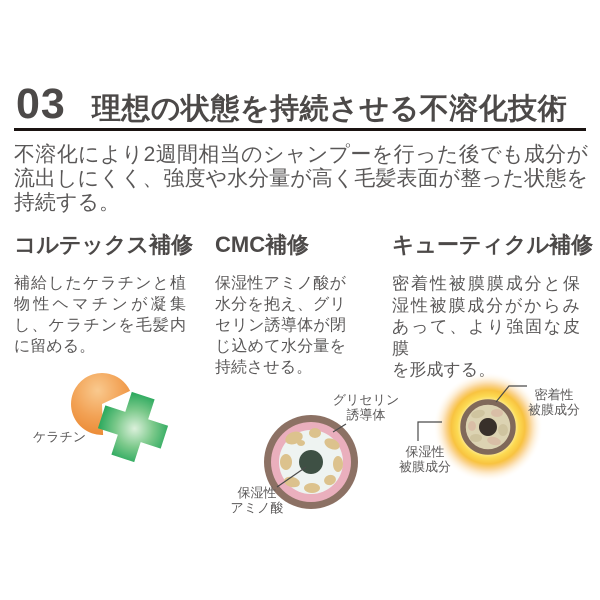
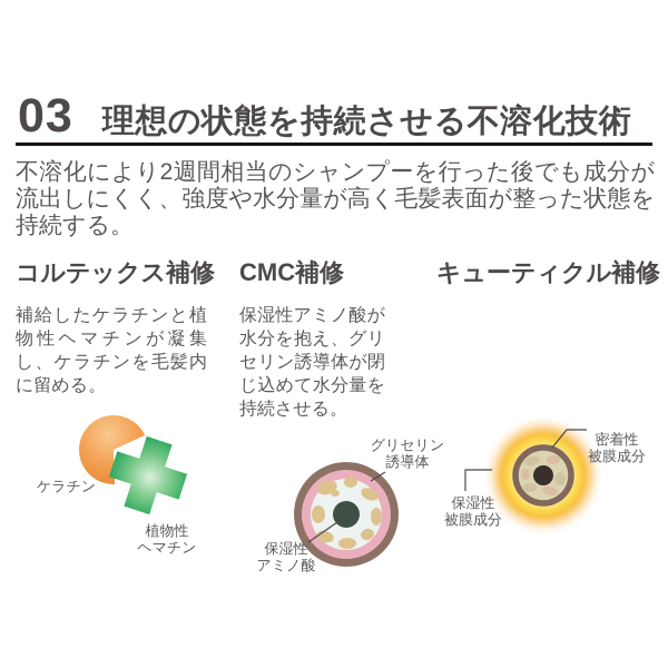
  03
  理想の状態を持続させる不溶化技術
  不溶化により2週間相当のシャンプーを行った後でも成分が
  流出しにくく、強度や水分量が高く毛髪表面が整った状態を
  持続する。
  コルテックス補修
  補給したケラチンと植
  物性ヘマチンが凝集
  し、ケラチンを毛髪内
  に留める。
  CMC補修
  保湿性アミノ酸が
  水分を抱え、グリ
  セリン誘導体が閉
  じ込めて水分量を
  持続させる。
  キューティクル補
- 密着性被膜膜成分と保
- 湿性被膜成分がからみ
- あって、より強固な皮膜
- を形成する。
  ケラチン
+ 植物性
+ ヘマチン
  グリセリン
  誘導体
  保湿性
  アミノ酸
  密着性
  被膜成分
  保湿性
  被膜成分
